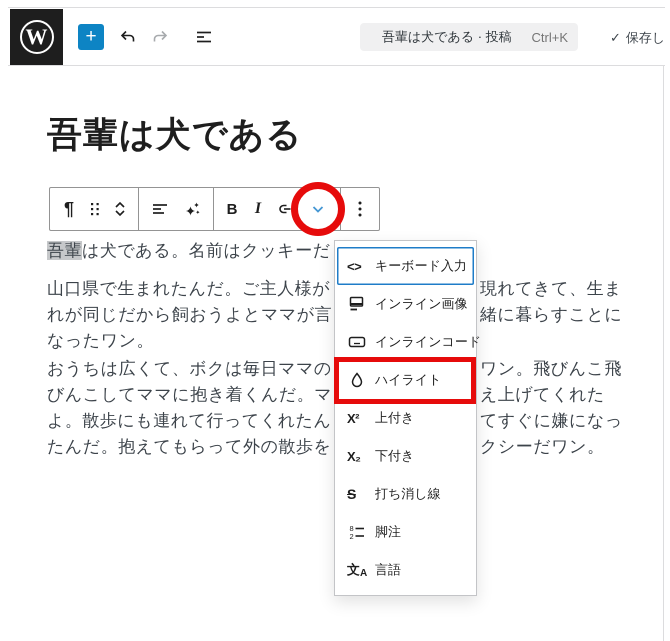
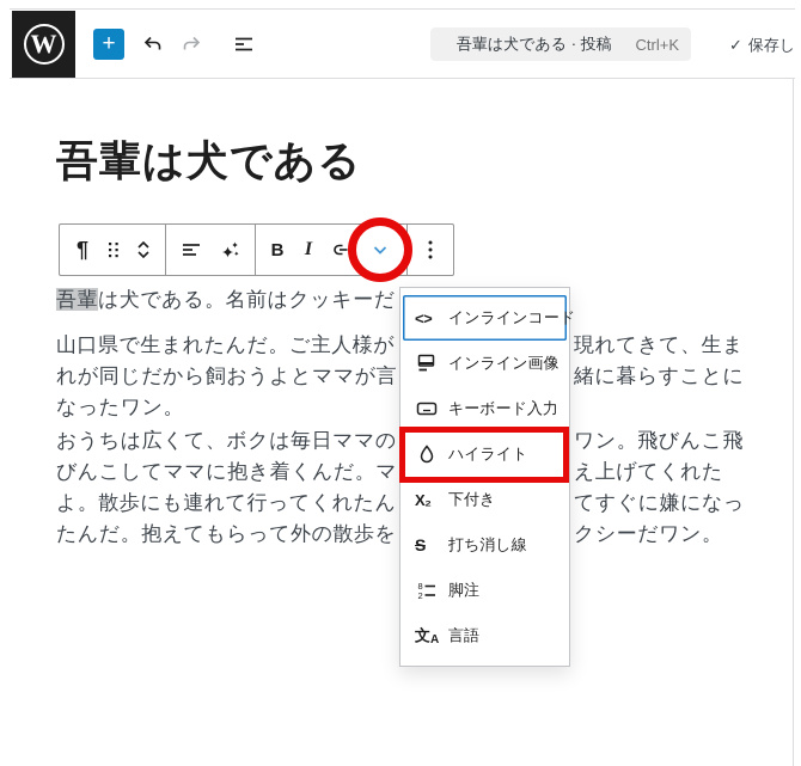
  W
  +
  吾輩は犬である · 投稿
  Ctrl+K
  ✓
  保存し
  吾輩は犬である
  ¶
  B
  I
  吾輩は犬である。名前はクッキーだ
  山口県で生まれたんだ。ご主人様が
  現れてきて、生ま
  れが同じだから飼おうよとママが言
  緒に暮らすことに
  なったワン。
  おうちは広くて、ボクは毎日ママの
  ワン。飛びんこ飛
  びんこしてママに抱き着くんだ。マ
  え上げてくれた
  よ。散歩にも連れて行ってくれたん
  てすぐに嫌になっ
  たんだ。抱えてもらって外の散歩を
  クシーだワン。
  <>
- キーボード入力
+ インラインコード
  インライン画像
- インラインコード
+ キーボード入力
  ハイライト
- X²
- 上付き
  X₂
  下付き
  S
  打ち消し線
  8
  2
  脚注
  文A
  言語
